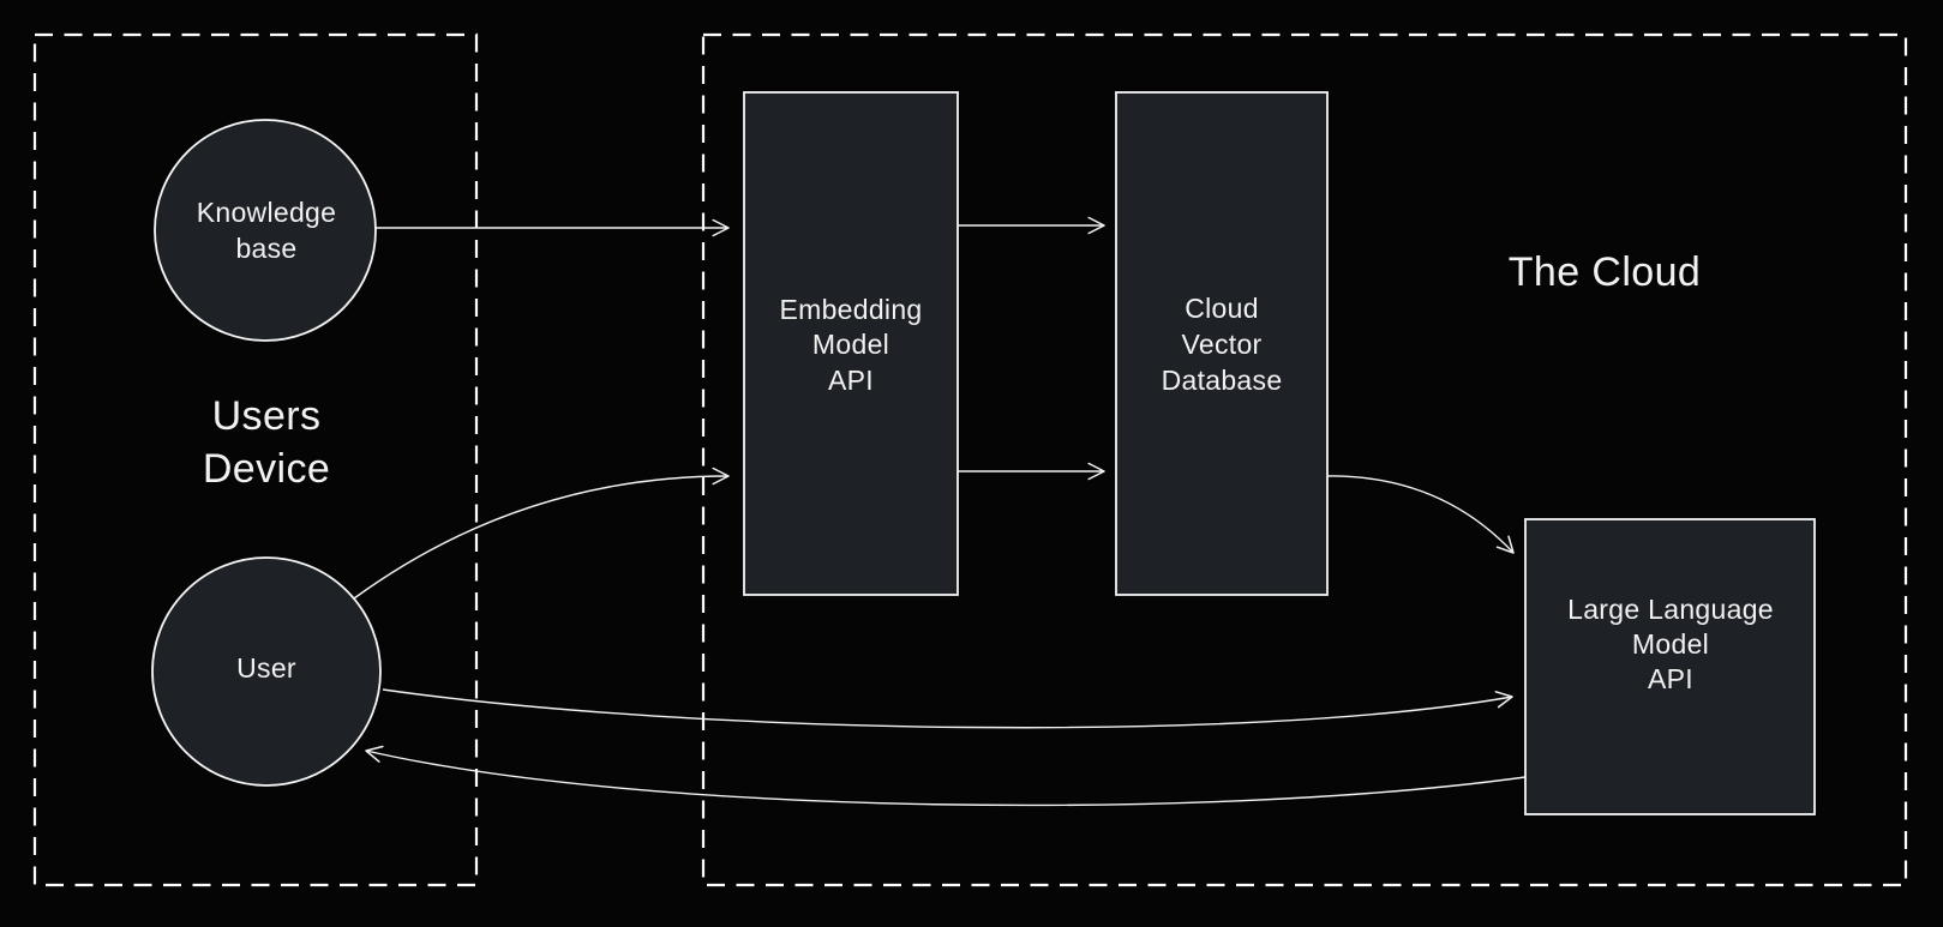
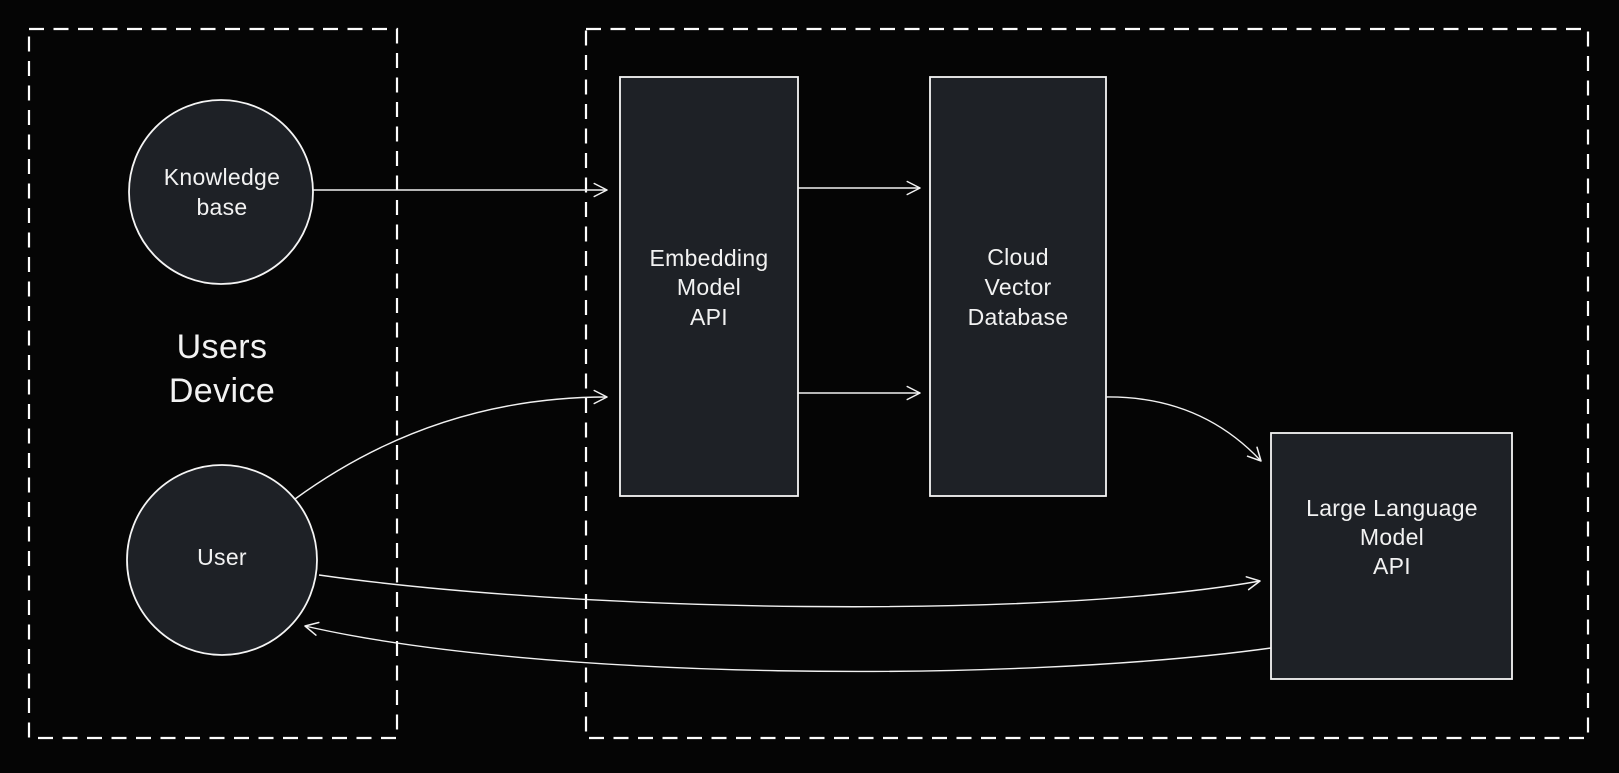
  Users
  Device
- The Cloud
  Knowledge
  base
  User
  Embedding
  Model
  API
  Cloud
  Vector
  Database
  Large Language
  Model
  API
